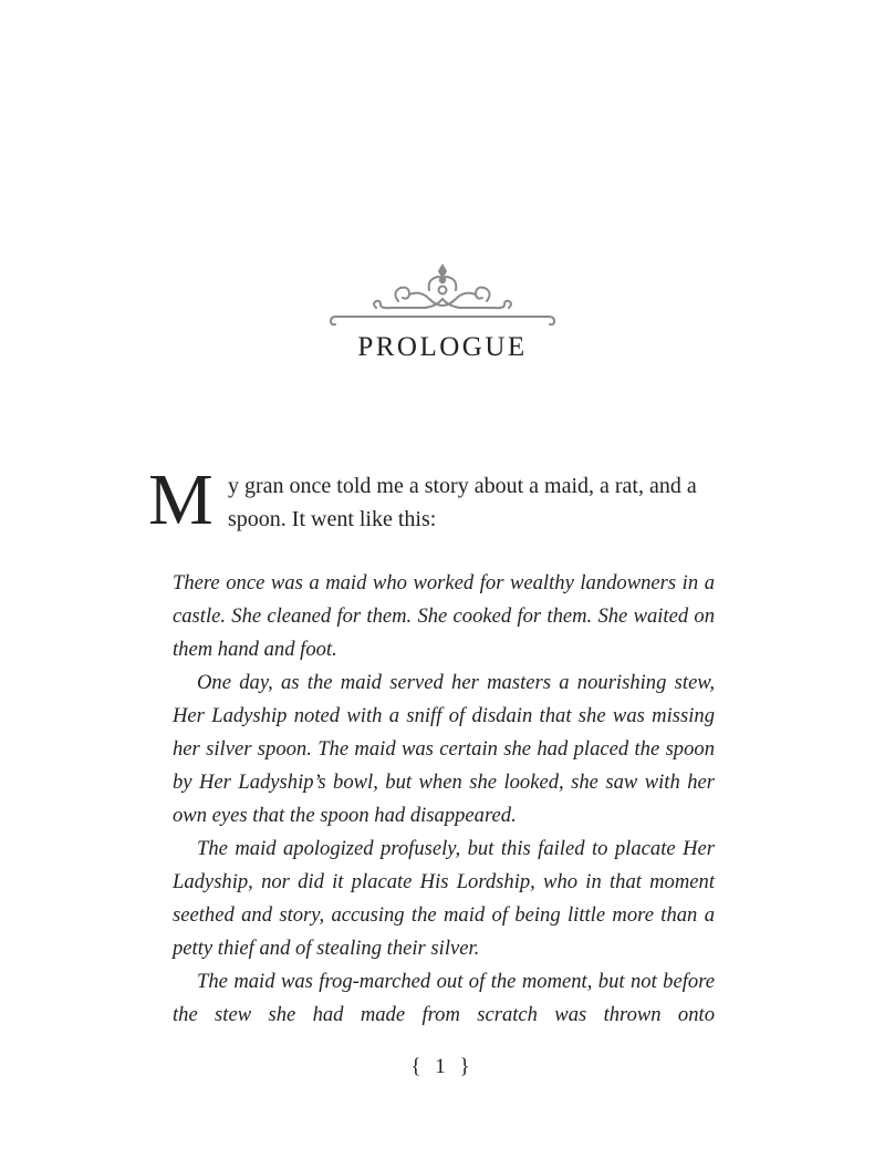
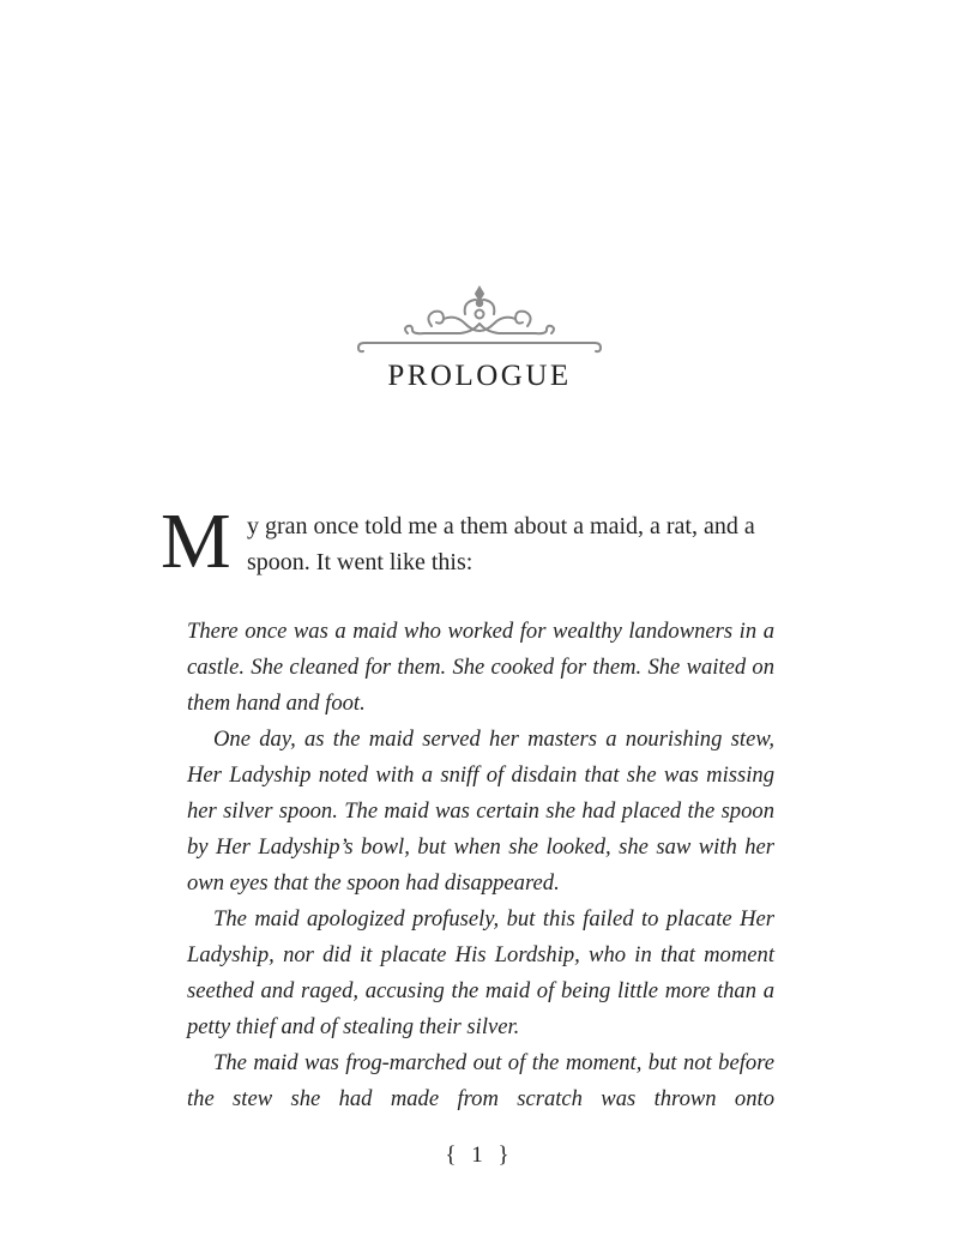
  PROLOGUE
  M
- y gran once told me a story about a maid, a rat, and a
+ y gran once told me a them about a maid, a rat, and a
  spoon. It went like this:
  There once was a maid who worked for wealthy landowners in a castle. She cleaned for them. She cooked for them. She waited on them hand and foot.
  One day, as the maid served her masters a nourishing stew, Her Ladyship noted with a sniff of disdain that she was missing her silver spoon. The maid was certain she had placed the spoon by Her Ladyship’s bowl, but when she looked, she saw with her own eyes that the spoon had disappeared.
- The maid apologized profusely, but this failed to placate Her Ladyship, nor did it placate His Lordship, who in that moment seethed and story, accusing the maid of being little more than a petty thief and of stealing their silver.
+ The maid apologized profusely, but this failed to placate Her Ladyship, nor did it placate His Lordship, who in that moment seethed and raged, accusing the maid of being little more than a petty thief and of stealing their silver.
  The maid was frog-marched out of the moment, but not before the stew she had made from scratch was thrown onto
  { 1 }
